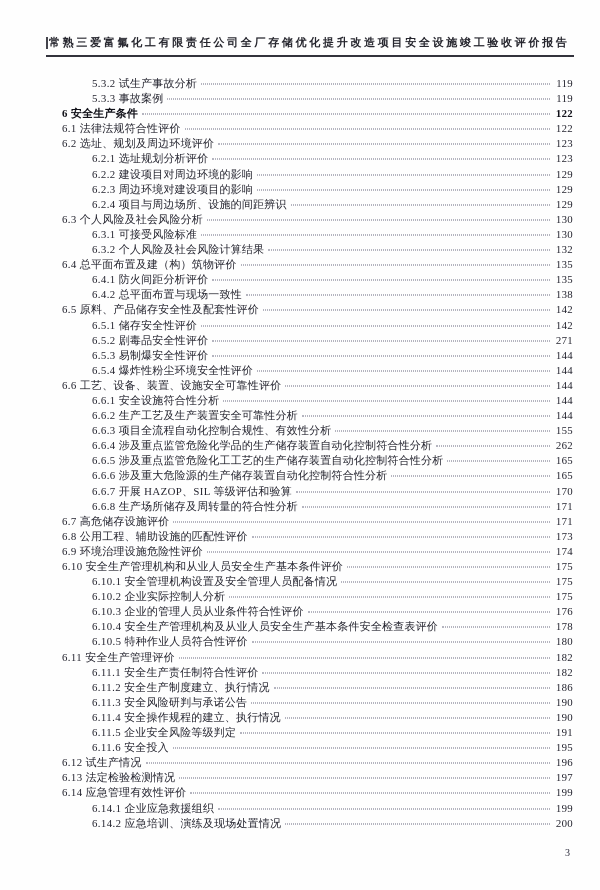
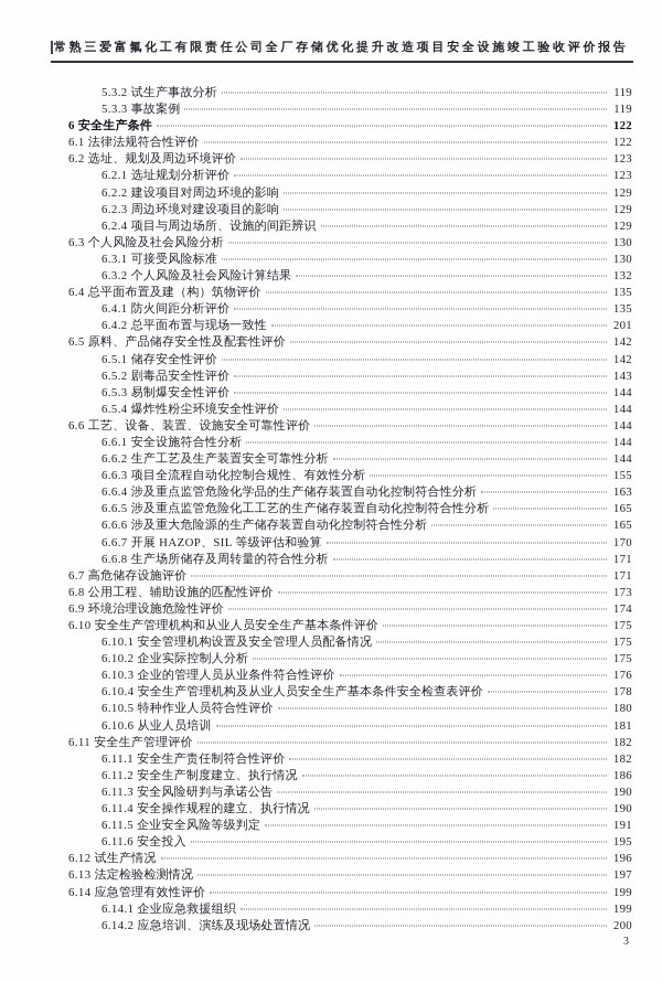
  常熟三爱富氟化工有限责任公司全厂存储优化提升改造项目安全设施竣工验收评价报告
  5.3.2 试生产事故分析
  119
  5.3.3 事故案例
  119
  6 安全生产条件
  122
  6.1 法律法规符合性评价
  122
  6.2 选址、规划及周边环境评价
  123
  6.2.1 选址规划分析评价
  123
  6.2.2 建设项目对周边环境的影响
  129
  6.2.3 周边环境对建设项目的影响
  129
  6.2.4 项目与周边场所、设施的间距辨识
  129
  6.3 个人风险及社会风险分析
  130
  6.3.1 可接受风险标准
  130
  6.3.2 个人风险及社会风险计算结果
  132
  6.4 总平面布置及建（构）筑物评价
  135
  6.4.1 防火间距分析评价
  135
  6.4.2 总平面布置与现场一致性
- 138
+ 201
  6.5 原料、产品储存安全性及配套性评价
  142
  6.5.1 储存安全性评价
  142
  6.5.2 剧毒品安全性评价
- 271
+ 143
  6.5.3 易制爆安全性评价
  144
  6.5.4 爆炸性粉尘环境安全性评价
  144
  6.6 工艺、设备、装置、设施安全可靠性评价
  144
  6.6.1 安全设施符合性分析
  144
  6.6.2 生产工艺及生产装置安全可靠性分析
  144
  6.6.3 项目全流程自动化控制合规性、有效性分析
  155
  6.6.4 涉及重点监管危险化学品的生产储存装置自动化控制符合性分析
- 262
+ 163
  6.6.5 涉及重点监管危险化工工艺的生产储存装置自动化控制符合性分析
  165
  6.6.6 涉及重大危险源的生产储存装置自动化控制符合性分析
  165
  6.6.7 开展 HAZOP、SIL 等级评估和验算
  170
  6.6.8 生产场所储存及周转量的符合性分析
  171
  6.7 高危储存设施评价
  171
  6.8 公用工程、辅助设施的匹配性评价
  173
  6.9 环境治理设施危险性评价
  174
  6.10 安全生产管理机构和从业人员安全生产基本条件评价
  175
  6.10.1 安全管理机构设置及安全管理人员配备情况
  175
  6.10.2 企业实际控制人分析
  175
  6.10.3 企业的管理人员从业条件符合性评价
  176
  6.10.4 安全生产管理机构及从业人员安全生产基本条件安全检查表评价
  178
  6.10.5 特种作业人员符合性评价
  180
+ 6.10.6 从业人员培训
+ 181
  6.11 安全生产管理评价
  182
  6.11.1 安全生产责任制符合性评价
  182
  6.11.2 安全生产制度建立、执行情况
  186
  6.11.3 安全风险研判与承诺公告
  190
  6.11.4 安全操作规程的建立、执行情况
  190
  6.11.5 企业安全风险等级判定
  191
  6.11.6 安全投入
  195
  6.12 试生产情况
  196
  6.13 法定检验检测情况
  197
  6.14 应急管理有效性评价
  199
  6.14.1 企业应急救援组织
  199
  6.14.2 应急培训、演练及现场处置情况
  200
  3
